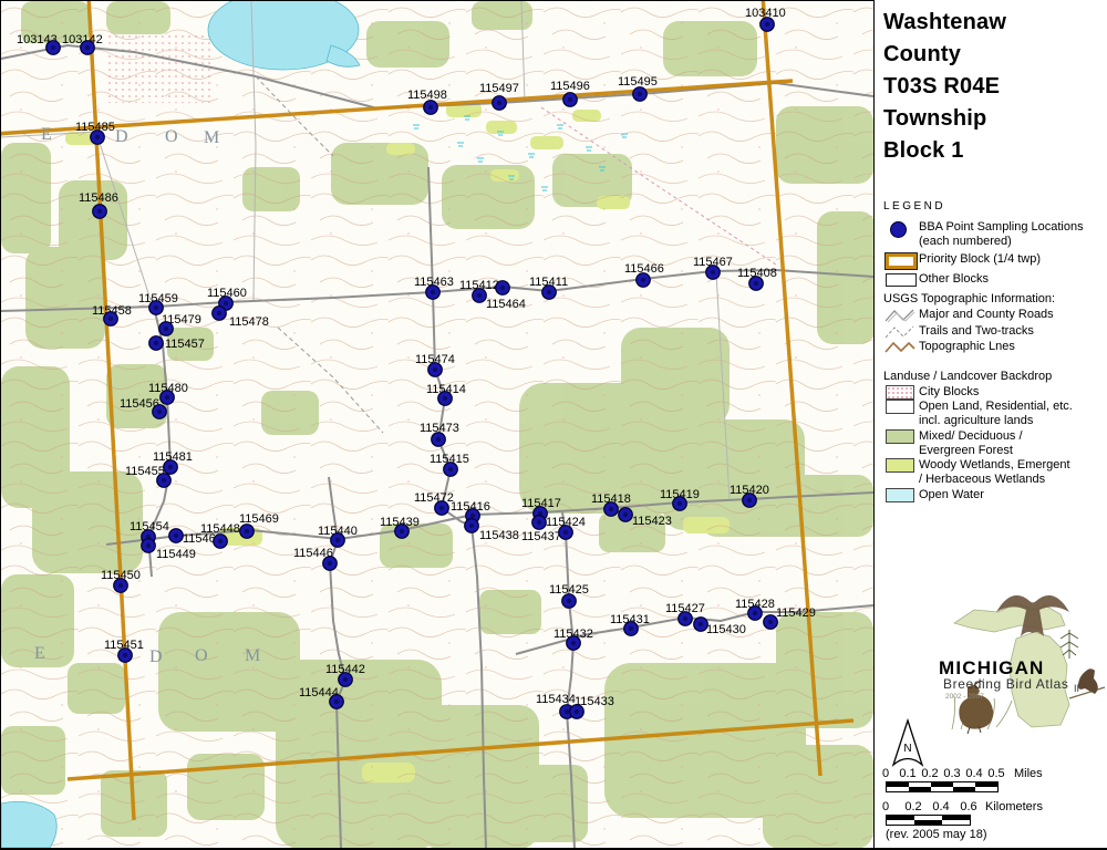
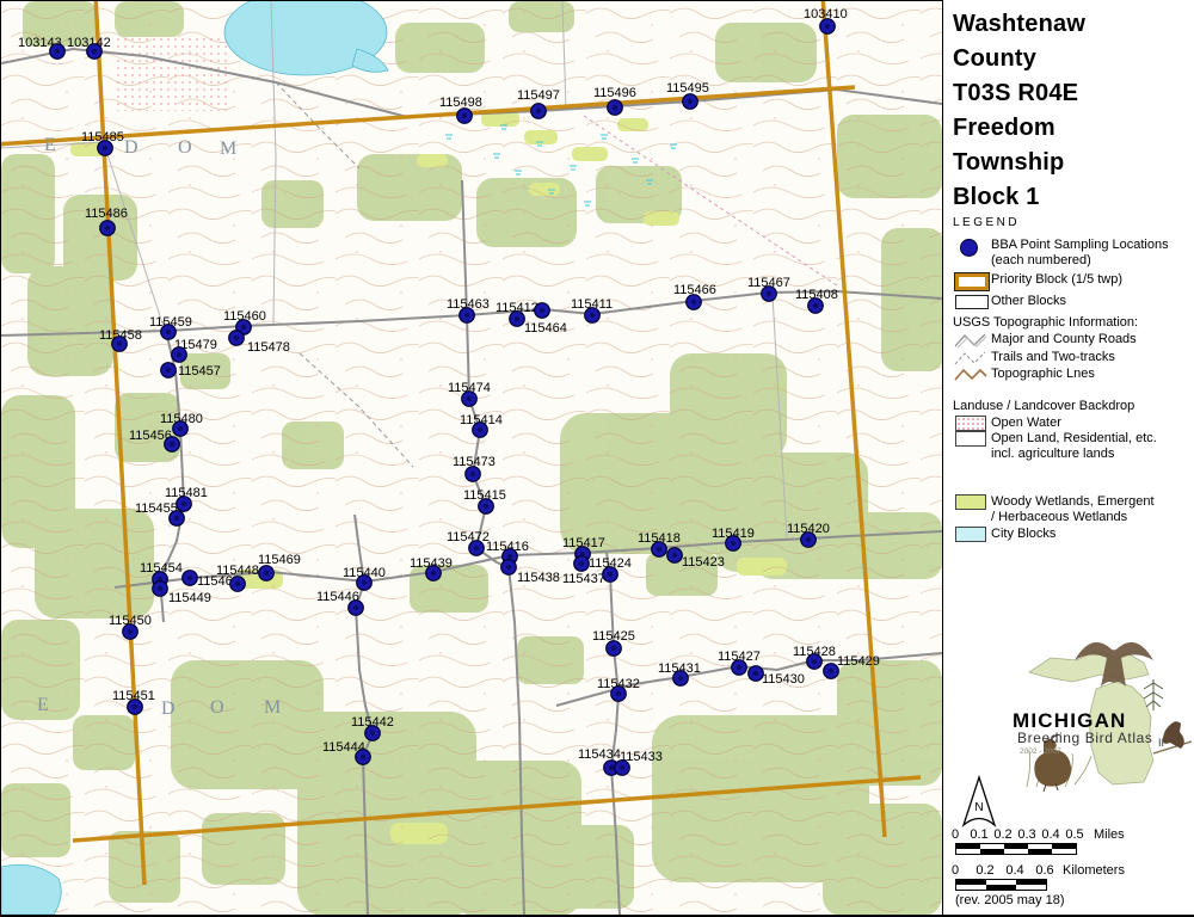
  E
  D
  O
  M
  E
  D
  O
  M
  103143
  103142
  103410
  115485
  115486
  115498
  115497
  115496
  115495
  115458
  115459
  115460
  115478
  115479
  115457
  115480
  115456
  115481
  115455
  115463
  11541
  115464
  115411
  115466
  115467
  115408
  115474
  115414
  115473
  115415
  115472
  115416
  115438
  115439
  115417
  115437
  115424
  115418
  115423
  115419
  115420
  115454
  115449
  115448
  11546
  115469
  115440
  115446
  115450
  115451
  115442
  115444
  115425
  115432
  115431
  115427
  115430
  115428
  115429
  115434
  115433
  Washtenaw
  County
  T03S R04E
+ Freedom
  Township
  Block 1
  LEGEND
  BBA Point Sampling Locations
  (each numbered)
- Priority Block (1/4 twp)
+ Priority Block (1/5 twp)
  Other Blocks
  USGS Topographic Information:
  Major and County Roads
  Trails and Two-tracks
  Topographic Lnes
  Landuse / Landcover Backdrop
- City Blocks
+ Open Water
  Open Land, Residential, etc.
  incl. agriculture lands
- Mixed/ Deciduous /
- Evergreen Forest
  Woody Wetlands, Emergent
  / Herbaceous Wetlands
- Open Water
+ City Blocks
  MICHIGAN
  Breeding Bird Atlas
  II
  N
  0
  0.1
  0.2
  0.3
  0.4
  0.5
  Miles
  0
  0.2
  0.4
  0.6
  Kilometers
  (rev. 2005 may 18)
